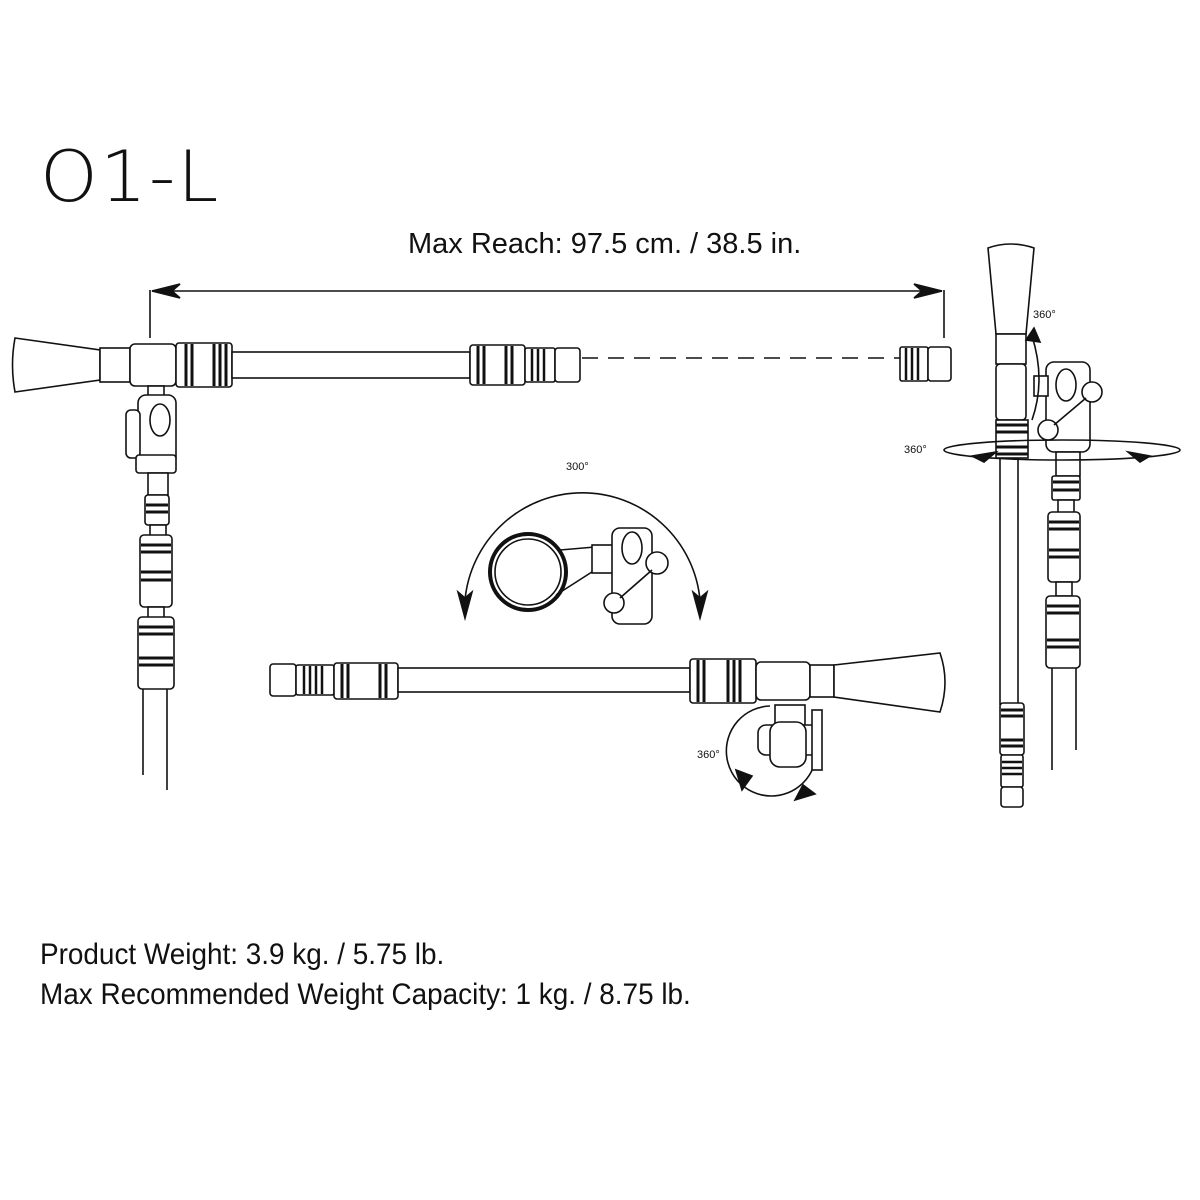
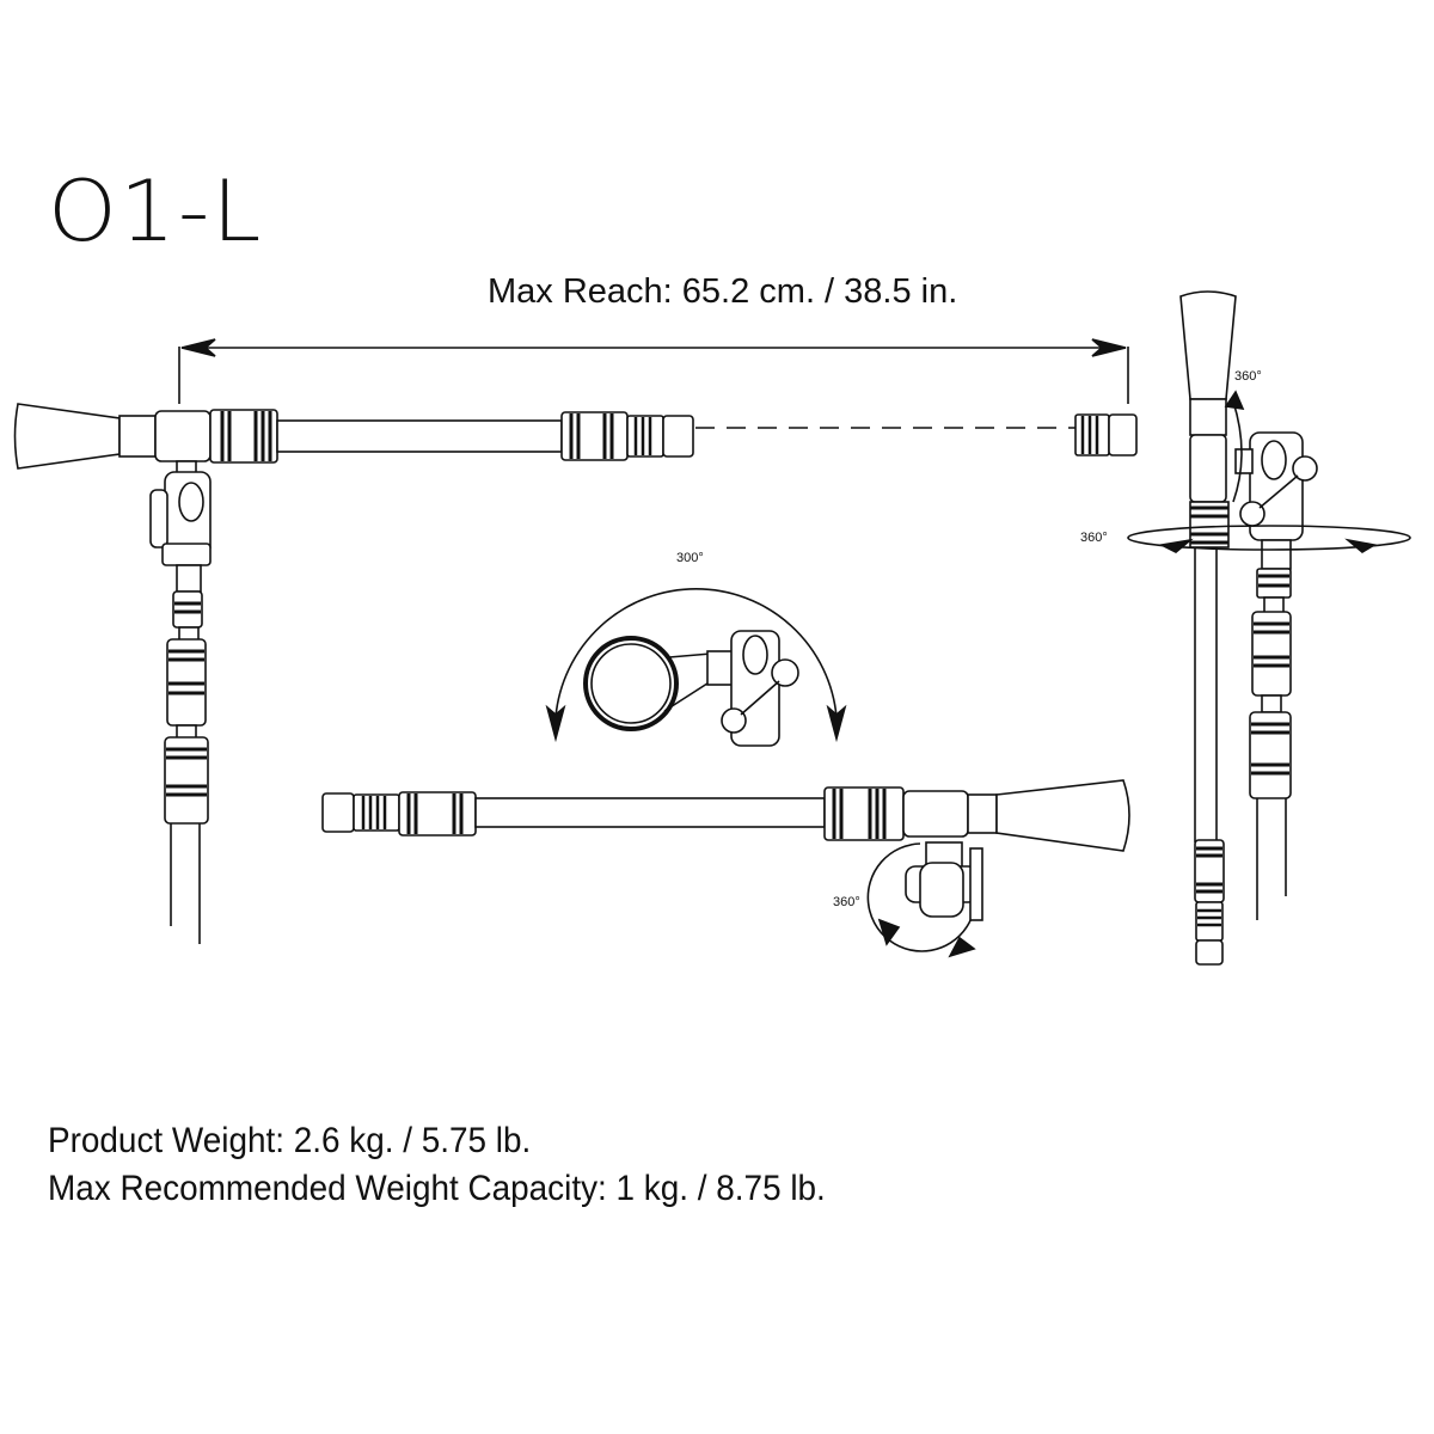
  O1-L
- Max Reach: 97.5 cm. / 38.5 in.
+ Max Reach: 65.2 cm. / 38.5 in.
  300°
  360°
  360°
  360°
- Product Weight: 3.9 kg. / 5.75 lb.
+ Product Weight: 2.6 kg. / 5.75 lb.
  Max Recommended Weight Capacity: 1 kg. / 8.75 lb.
